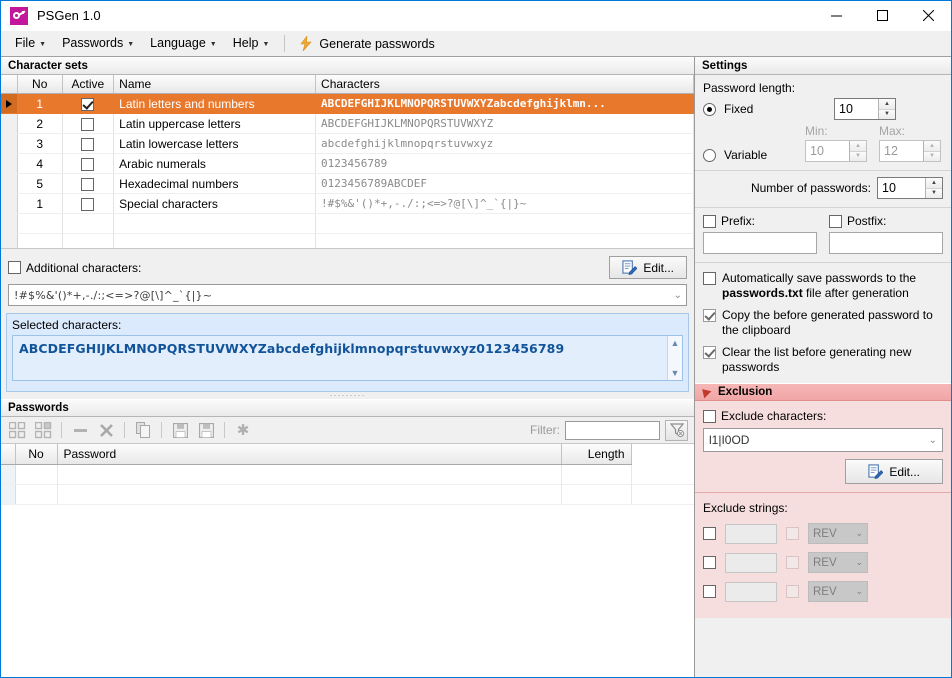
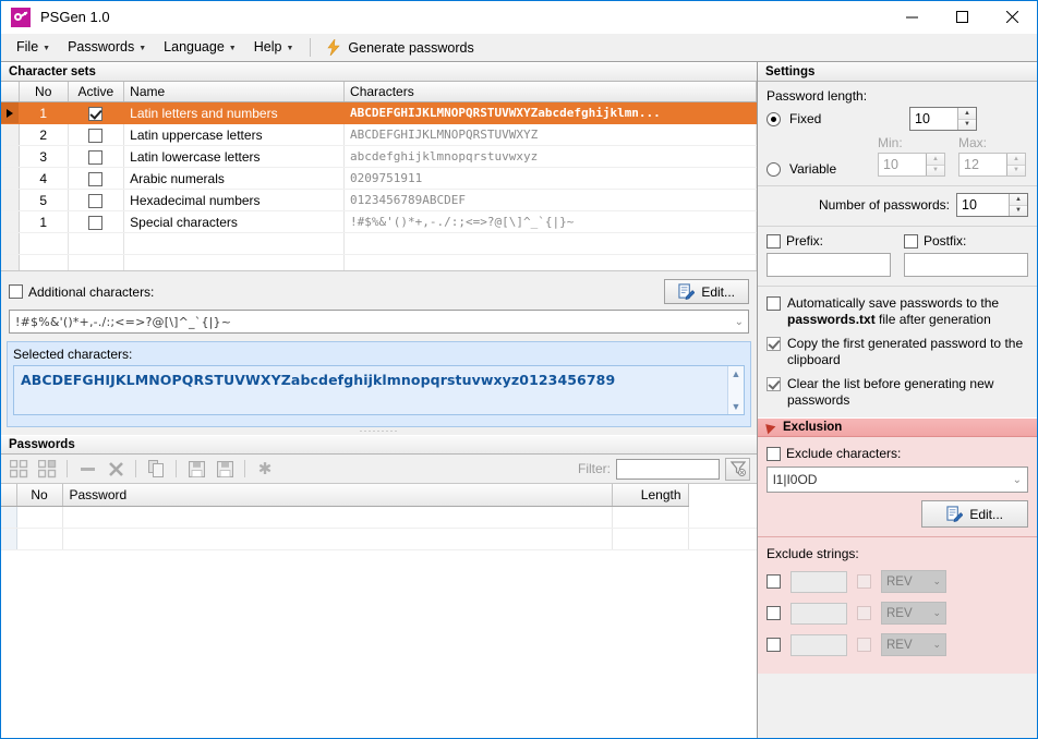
  PSGen 1.0
  File
  Passwords
  Language
  Help
  Generate passwords
  Character sets
  	No	Active	Name	Characters
  	1		Latin letters and numbers	ABCDEFGHIJKLMNOPQRSTUVWXYZabcdefghijklmn...
  	2		Latin uppercase letters	ABCDEFGHIJKLMNOPQRSTUVWXYZ
  	3		Latin lowercase letters	abcdefghijklmnopqrstuvwxyz
- 	4		Arabic numerals	0123456789
+ 	4		Arabic numerals	0209751911
  	5		Hexadecimal numbers	0123456789ABCDEF
  	1		Special characters	!#$%&'()*+,-./:;<=>?@[\]^_`{|}~
  Additional characters:
  Edit...
  !#$%&'()*+,-./:;<=>?@[\]^_`{|}~
  ⌄
  Selected characters:
  ABCDEFGHIJKLMNOPQRSTUVWXYZabcdefghijklmnopqrstuvwxyz0123456789
  ▲
  ▼
  ·········
  Passwords
  ✱
  Filter:
  	No	Password	Length
  Settings
  Password length:
  Fixed
  10
  Variable
  Min:
  10
  Max:
  12
  Number of passwords:
  10
  Prefix:
  Postfix:
  Automatically save passwords to the passwords.txt file after generation
- Copy the before generated password to the clipboard
+ Copy the first generated password to the clipboard
  Clear the list before generating new passwords
  Exclusion
  Exclude characters:
  l1|I0OD
  ⌄
  Edit...
  Exclude strings:
  REV
  ⌄
  REV
  ⌄
  REV
  ⌄
